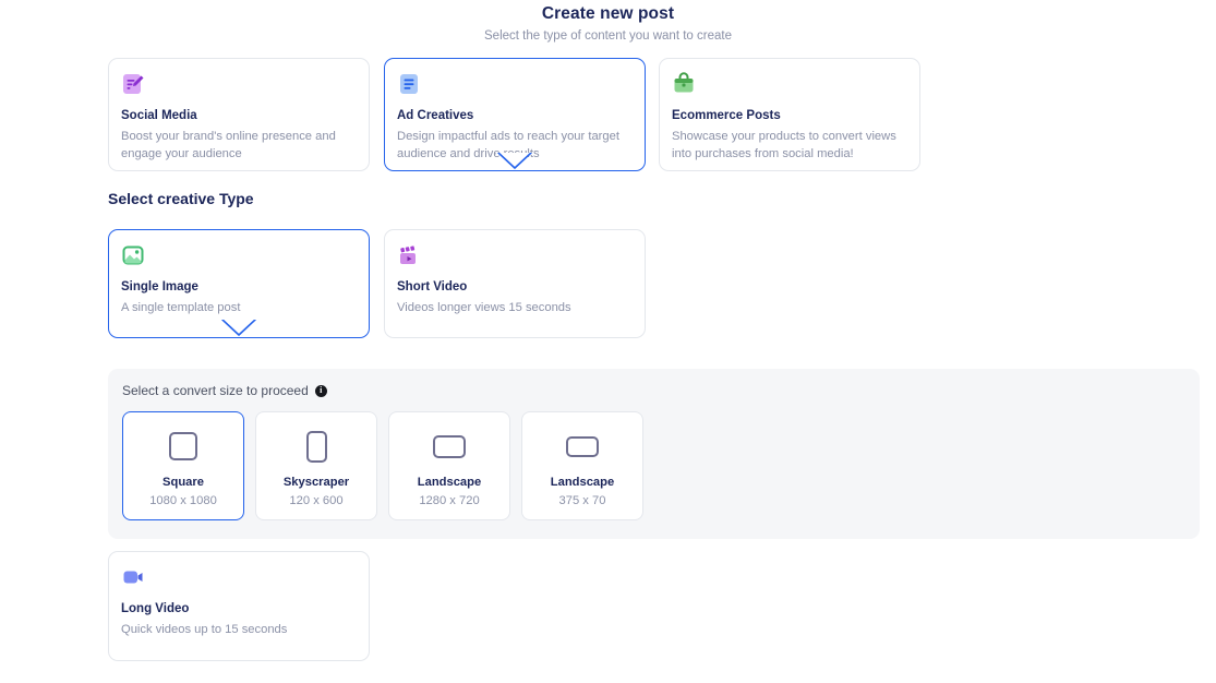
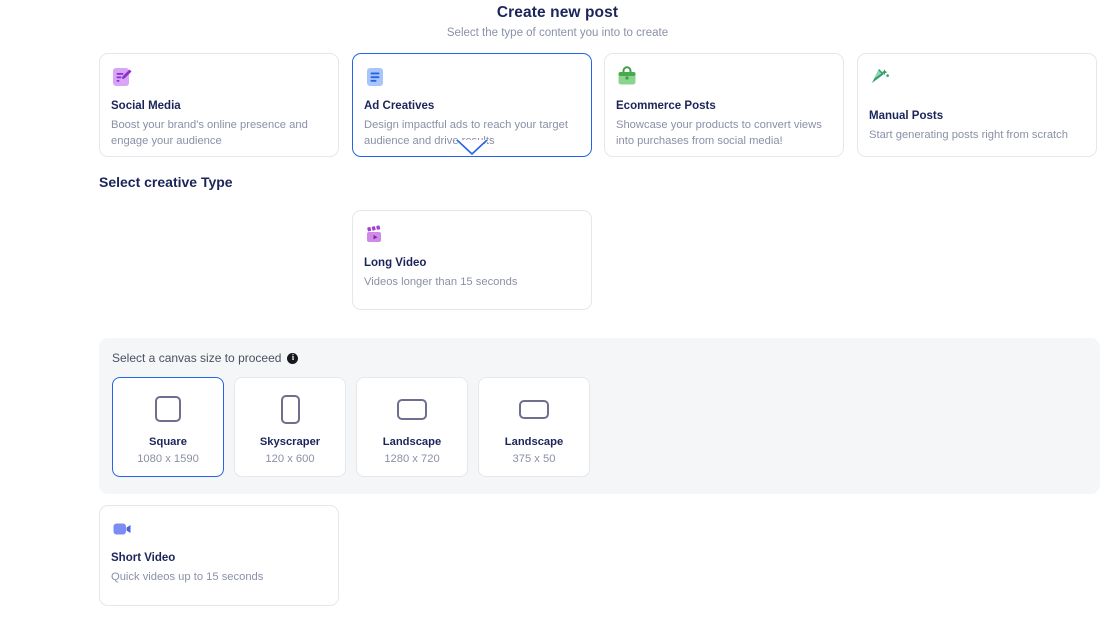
  Create new post
- Select the type of content you want to create
+ Select the type of content you into to create
  Social Media
  Boost your brand's online presence and engage your audience
  Ad Creatives
  Design impactful ads to reach your target audience and drivs
  Ecommerce Posts
  Showcase your products to convert views into purchases from social media!
+ Manual Posts
+ Start generating posts right from scratch
  Select creative Type
- Single Image
- A single template post
- Short Video
+ Long Video
- Videos longer views 15 seconds
+ Videos longer than 15 seconds
- Select a convert size to proceed
+ Select a canvas size to proceed
  i
  Square
- 1080 x 1080
+ 1080 x 1590
  Skyscraper
  120 x 600
  Landscape
  1280 x 720
  Landscape
- 375 x 70
+ 375 x 50
- Long Video
+ Short Video
  Quick videos up to 15 seconds
